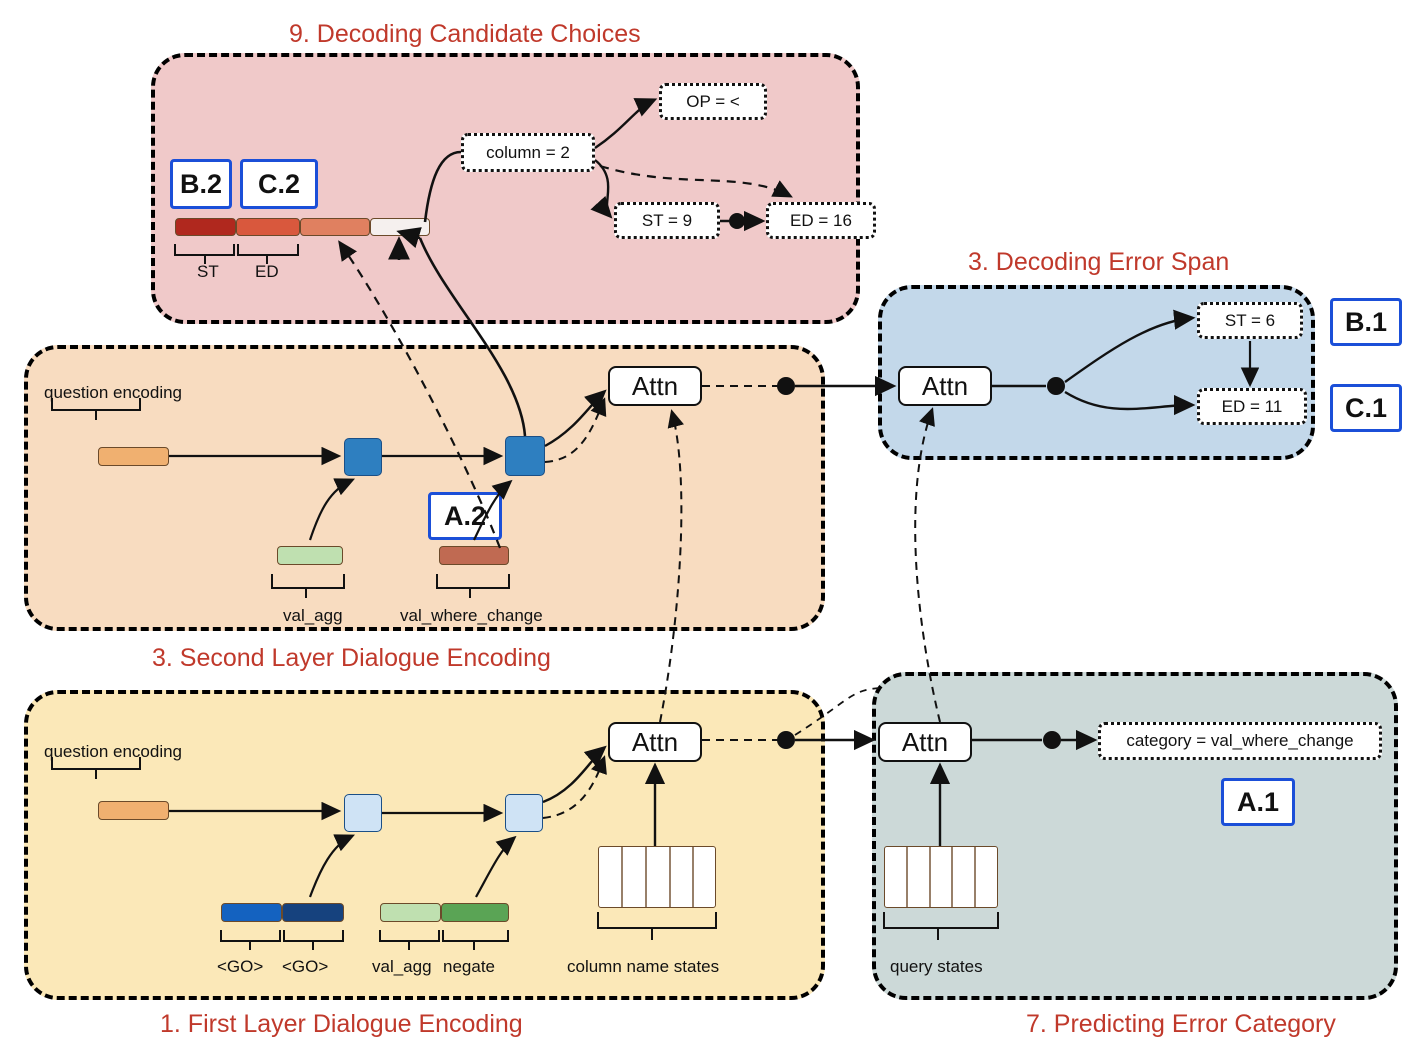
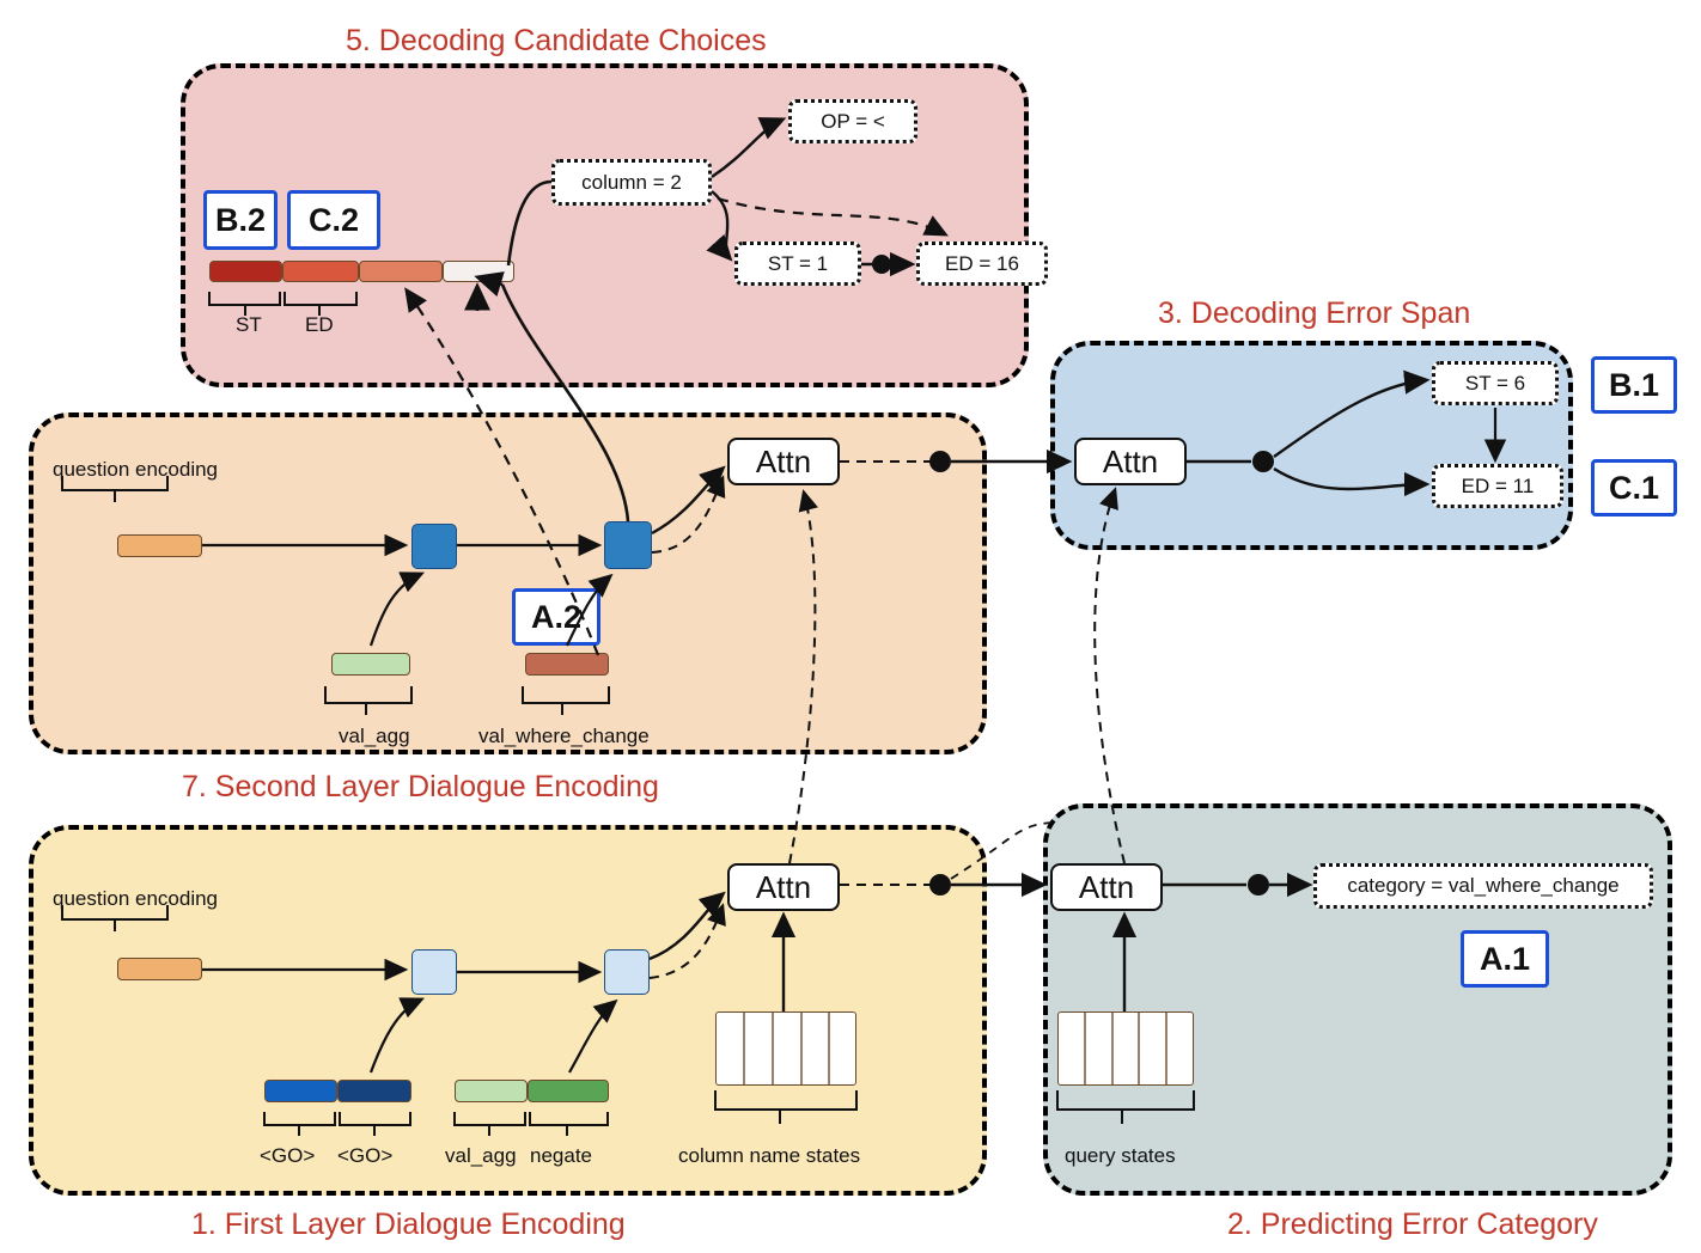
- 9. Decoding Candidate Choices
+ 5. Decoding Candidate Choices
  3. Decoding Error Span
- 3. Second Layer Dialogue Encoding
+ 7. Second Layer Dialogue Encoding
  1. First Layer Dialogue Encoding
- 7. Predicting Error Category
+ 2. Predicting Error Category
  column = 2
  OP = <
- ST = 9
+ ST = 1
  ED = 16
  B.2
  C.2
  ST
  ED
  Attn
  ST = 6
  ED = 11
  B.1
  C.1
  question encoding
  Attn
  A.2
  val_agg
  val_where_change
  question encoding
  Attn
  <GO>
  <GO>
  val_agg
  negate
  column name states
  Attn
  category = val_where_change
  A.1
  query states
